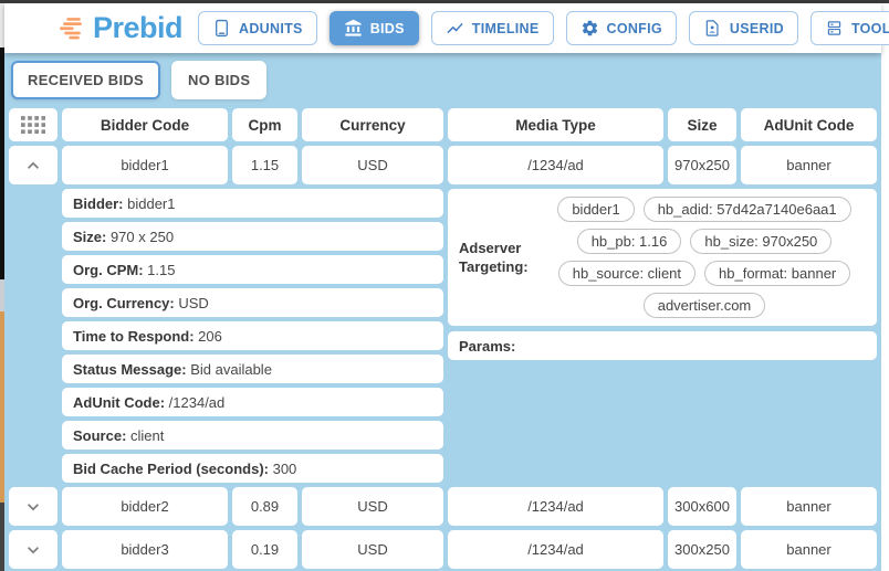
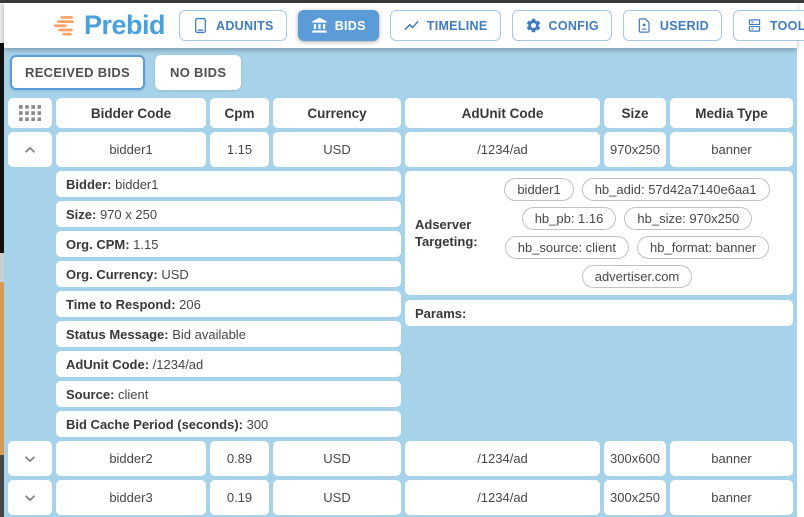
  Prebid
  ADUNITS
  BIDS
  TIMELINE
  CONFIG
  USERID
  TOOL
  RECEIVED BIDS
  NO BIDS
  Bidder Code
  Cpm
  Currency
- Media Type
+ AdUnit Code
  Size
- AdUnit Code
+ Media Type
  bidder1
  1.15
  USD
  /1234/ad
  970x250
  banner
  Bidder:
  bidder1
  Size:
  970 x 250
  Org. CPM:
  1.15
  Org. Currency:
  USD
  Time to Respond:
  206
  Status Message:
  Bid available
  AdUnit Code:
  /1234/ad
  Source:
  client
  Bid Cache Period (seconds):
  300
  Adserver Targeting:
  bidder1
  hb_adid: 57d42a7140e6aa1
  hb_pb: 1.16
  hb_size: 970x250
  hb_source: client
  hb_format: banner
  advertiser.com
  Params:
  bidder2
  0.89
  USD
  /1234/ad
  300x600
  banner
  bidder3
  0.19
  USD
  /1234/ad
  300x250
  banner
